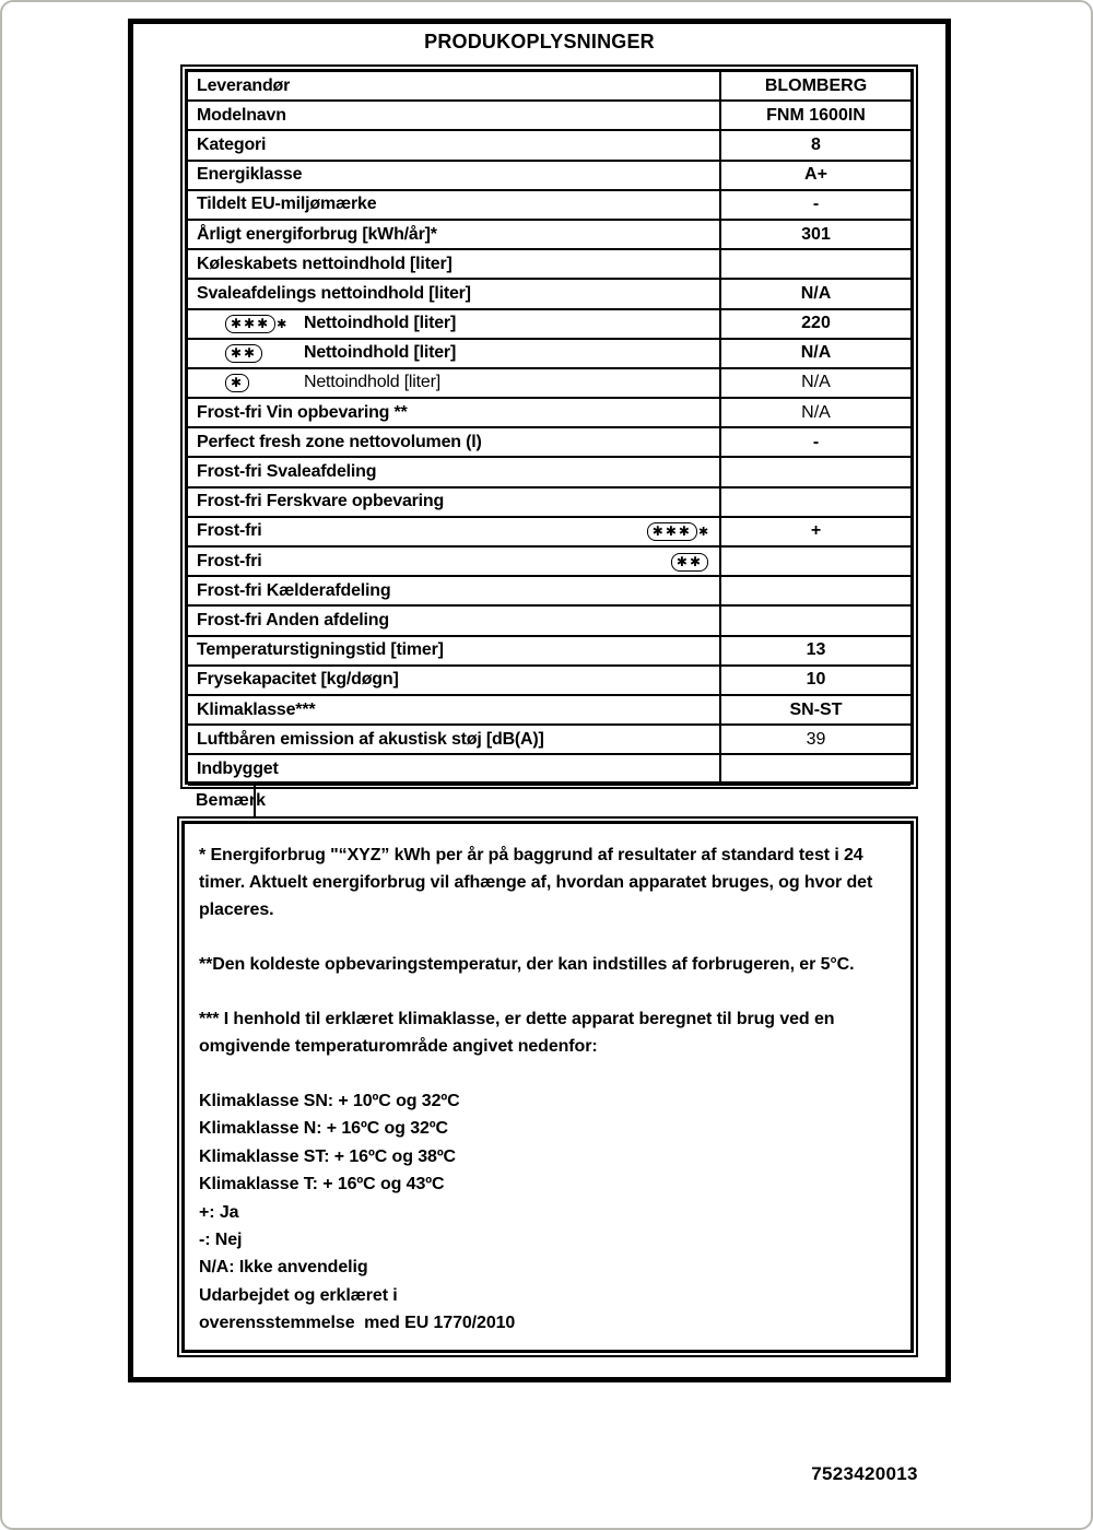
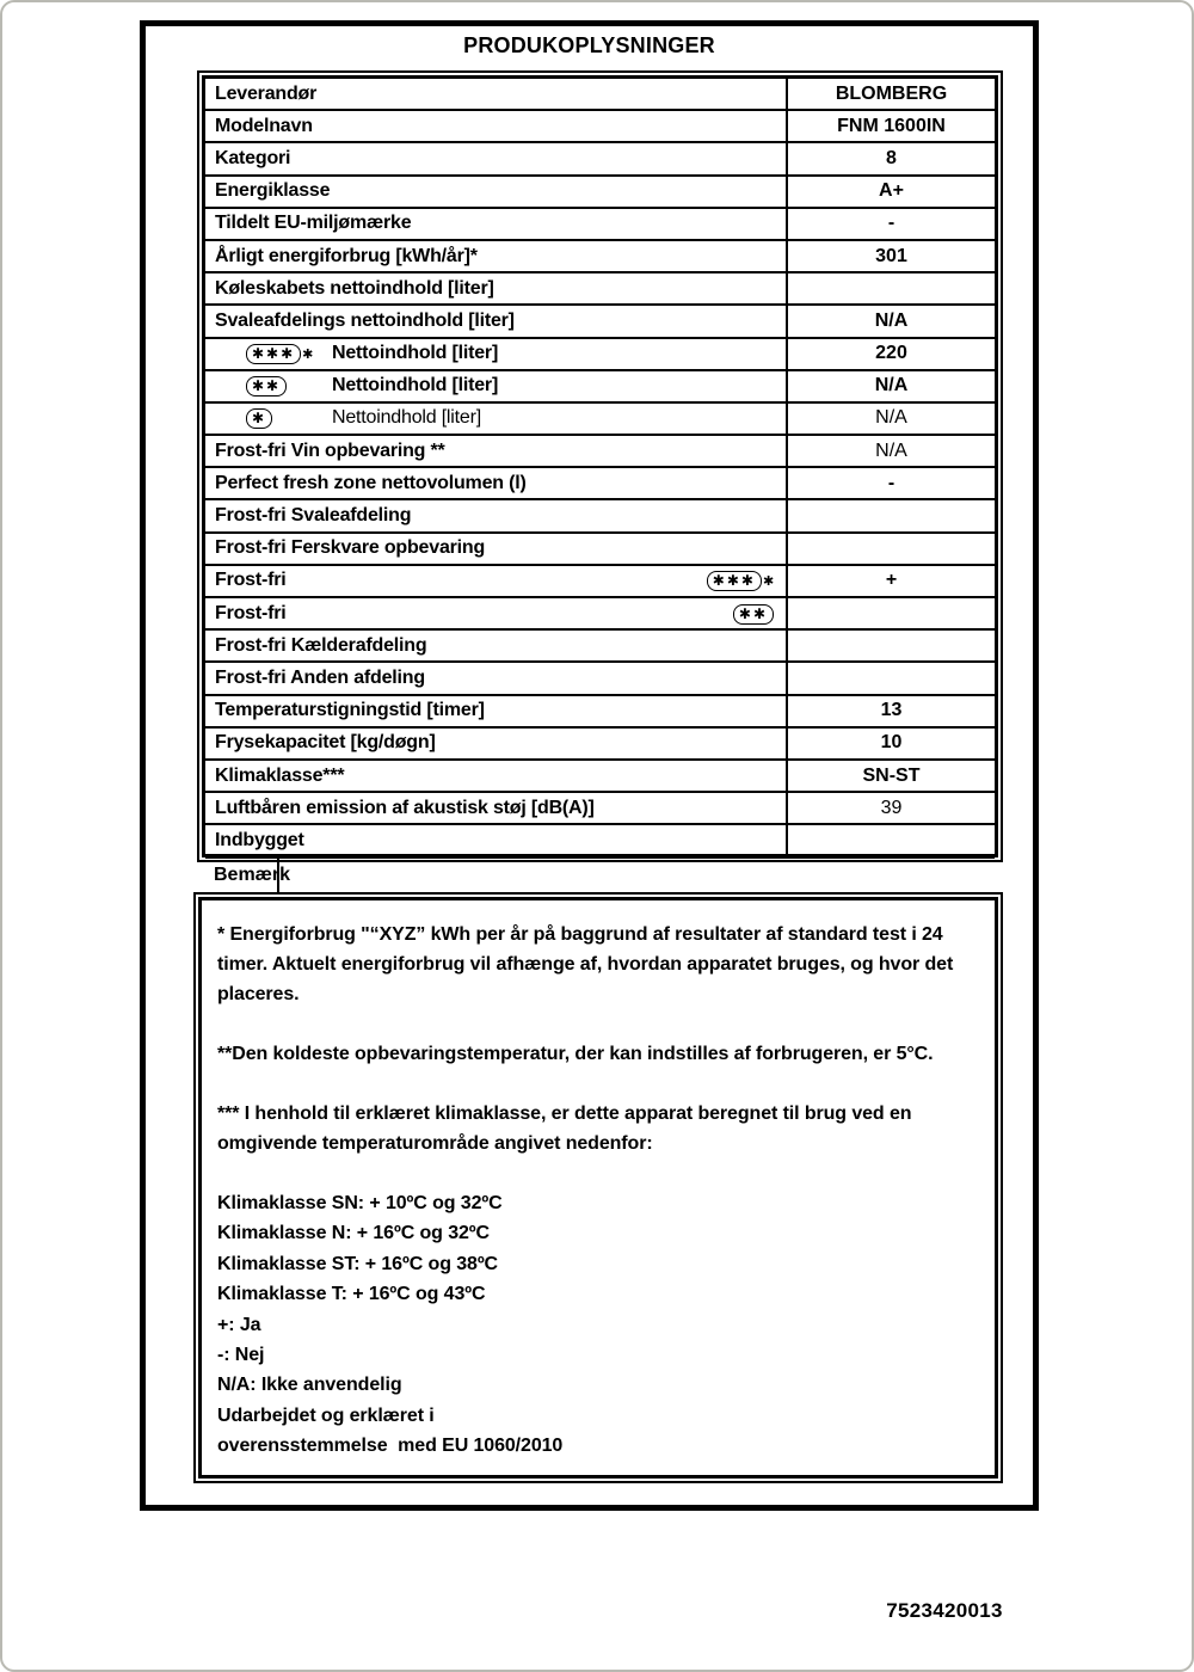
  PRODUKOPLYSNINGER
  Leverandør	BLOMBERG
  Modelnavn	FNM 1600IN
  Kategori	8
  Energiklasse	A+
  Tildelt EU-miljømærke	-
  Årligt energiforbrug [kWh/år]*	301
  Køleskabets nettoindhold [liter]
  Svaleafdelings nettoindhold [liter]	N/A
  ✱✱✱ ✱ Nettoindhold [liter]	220
  ✱✱ Nettoindhold [liter]	N/A
  ✱ Nettoindhold [liter]	N/A
  Frost-fri Vin opbevaring **	N/A
  Perfect fresh zone nettovolumen (l)	-
  Frost-fri Svaleafdeling
  Frost-fri Ferskvare opbevaring
  Frost-fri ✱✱✱ ✱	+
  Frost-fri ✱✱
  Frost-fri Kælderafdeling
  Frost-fri Anden afdeling
  Temperaturstigningstid [timer]	13
  Frysekapacitet [kg/døgn]	10
  Klimaklasse***	SN-ST
  Luftbåren emission af akustisk støj [dB(A)]	39
  Indbygget
  Bemærk
  * Energiforbrug "“XYZ” kWh per år på baggrund af resultater af standard test i 24 timer. Aktuelt energiforbrug vil afhænge af, hvordan apparatet bruges, og hvor det placeres.
  **Den koldeste opbevaringstemperatur, der kan indstilles af forbrugeren, er 5°C.
  *** I henhold til erklæret klimaklasse, er dette apparat beregnet til brug ved en omgivende temperaturområde angivet nedenfor:
  Klimaklasse SN: + 10ºC og 32ºC
  Klimaklasse N: + 16ºC og 32ºC
  Klimaklasse ST: + 16ºC og 38ºC
  Klimaklasse T: + 16ºC og 43ºC
  +: Ja
  -: Nej
  N/A: Ikke anvendelig
  Udarbejdet og erklæret i
- overensstemmelse med EU 1770/2010
+ overensstemmelse med EU 1060/2010
  7523420013
